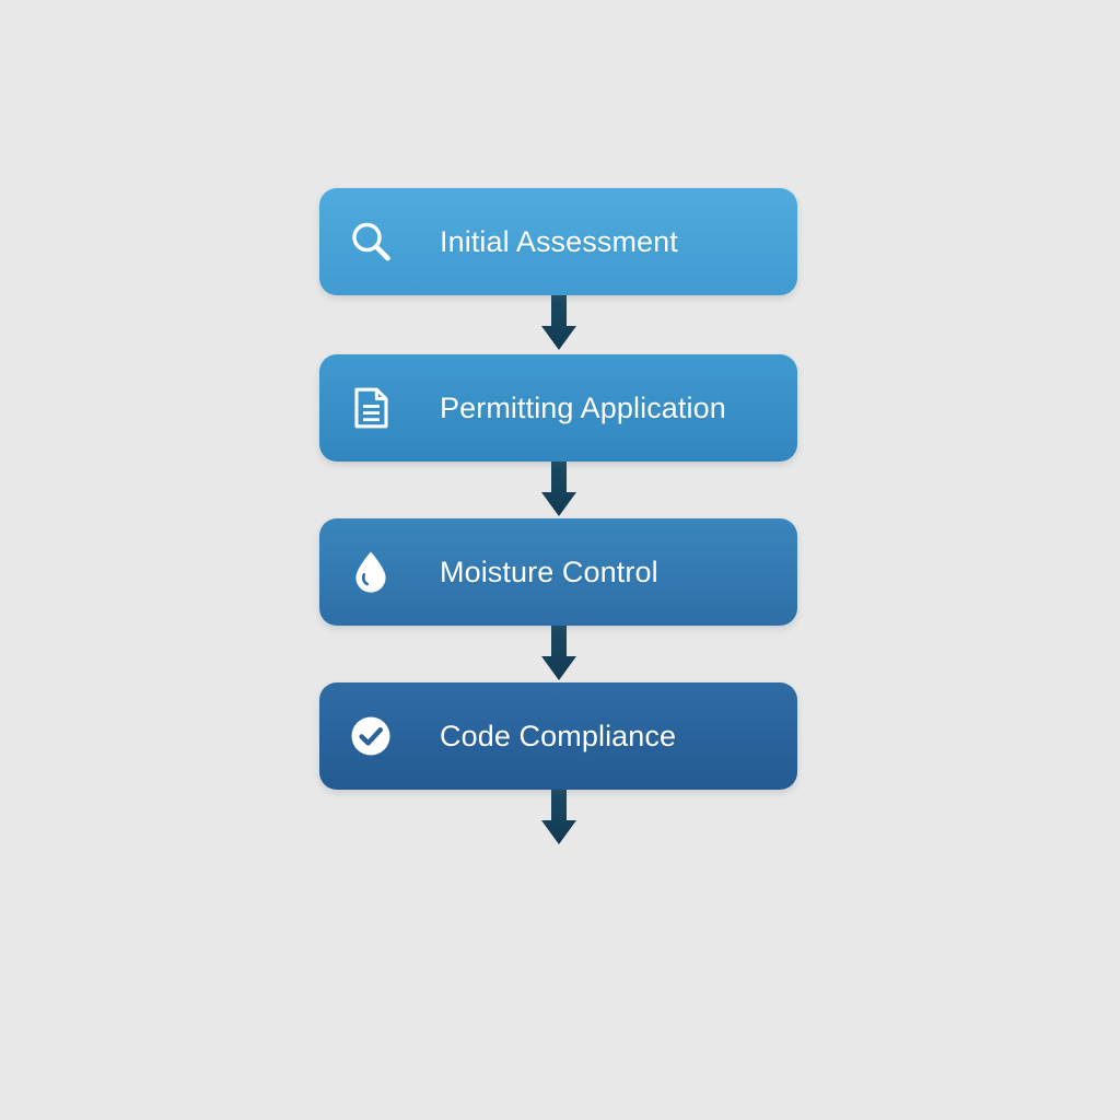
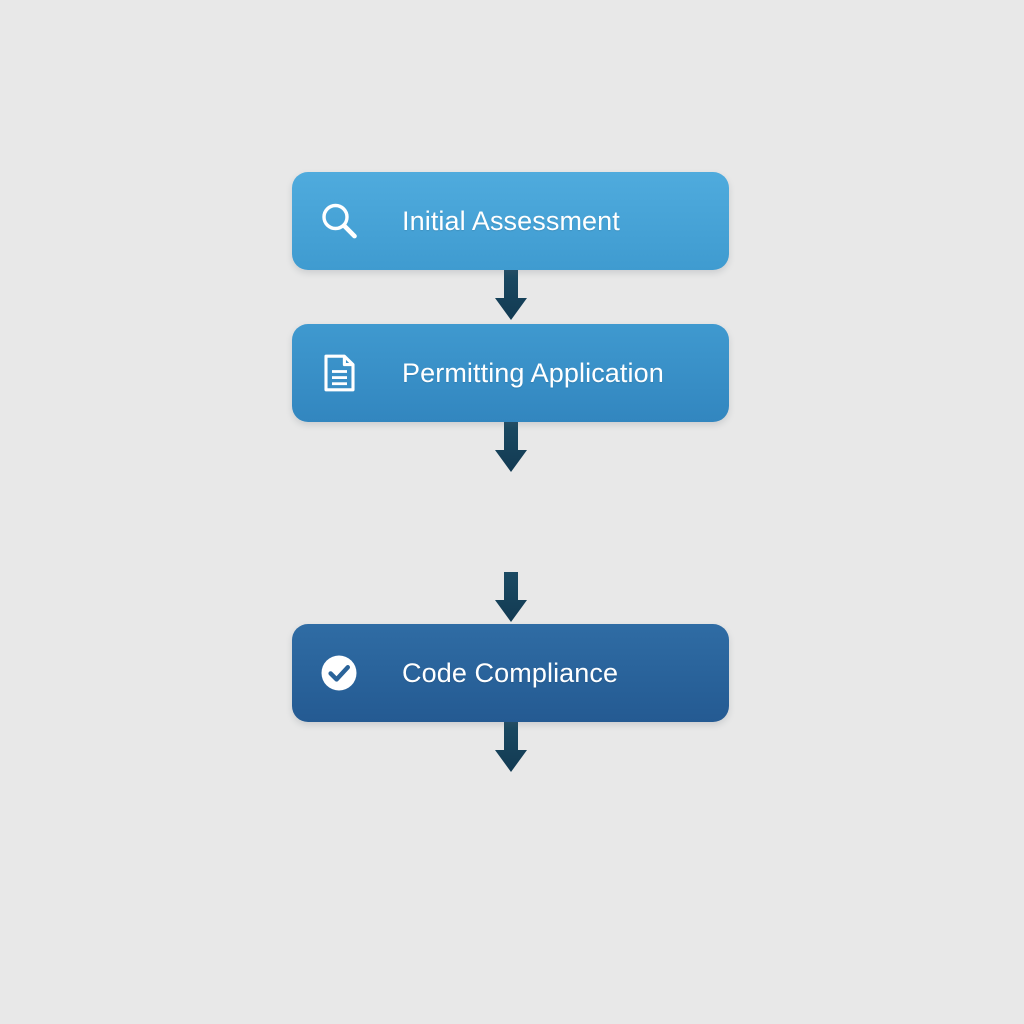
  Initial Assessment
  Permitting Application
- Moisture Control
  Code Compliance
